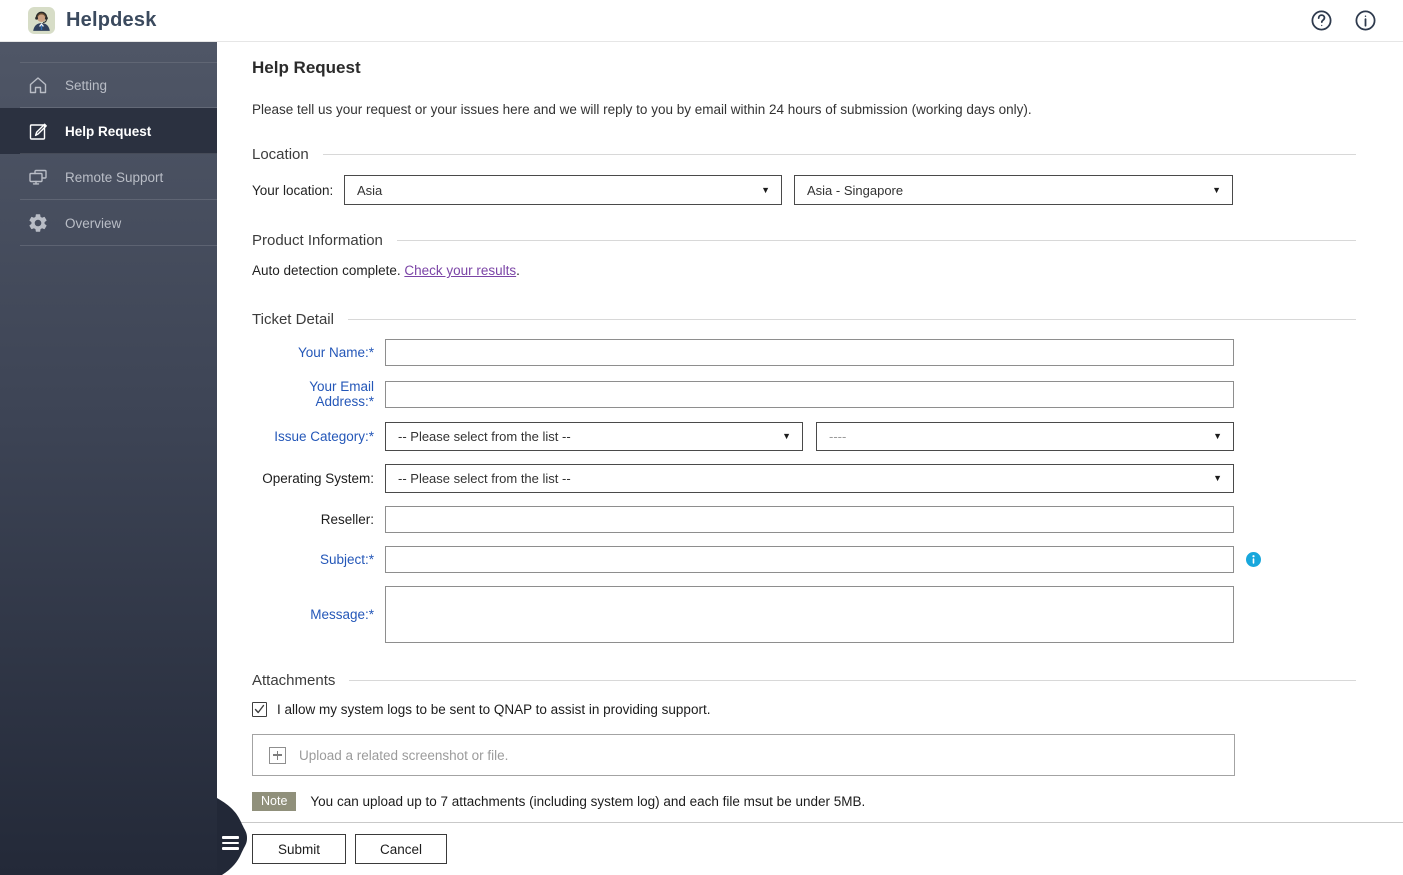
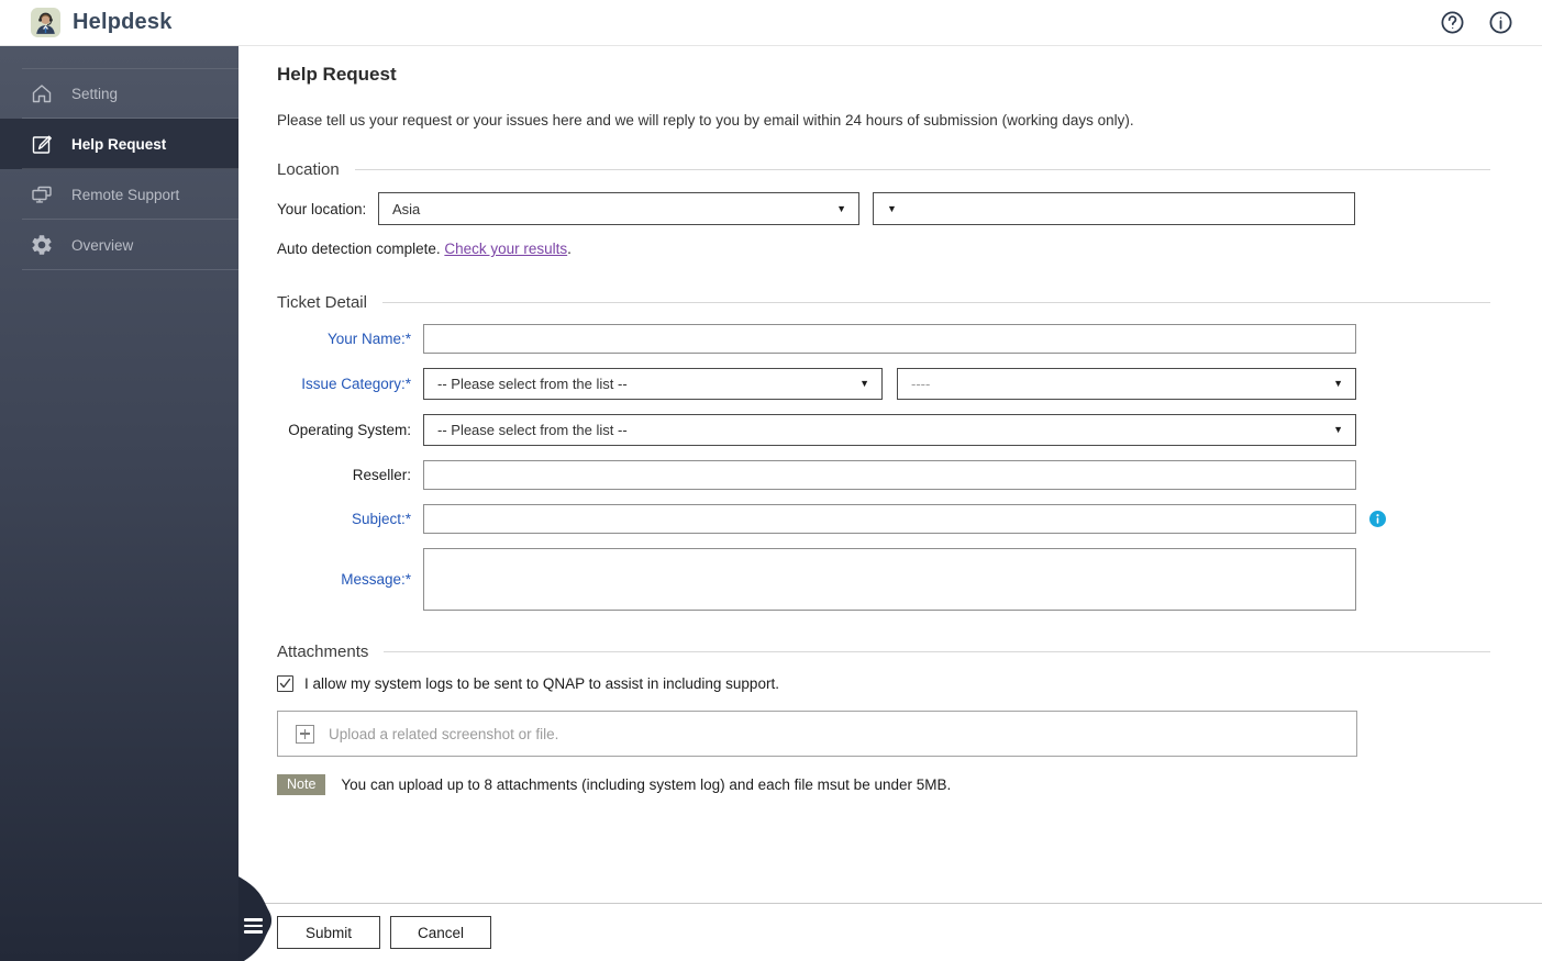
  Helpdesk
  Setting
  Help Request
  Remote Support
  Overview
  Help Request
  Please tell us your request or your issues here and we will reply to you by email within 24 hours of submission (working days only).
  Location
  Your location:
  Asia
  ▼
- Asia - Singapore
  ▼
- Product Information
  Auto detection complete. Check your results.
  Ticket Detail
  Your Name:*
- Your Email Address:*
  Issue Category:*
  -- Please select from the list --
  ▼
  ----
  ▼
  Operating System:
  -- Please select from the list --
  ▼
  Reseller:
  Subject:*
  Message:*
  Attachments
- I allow my system logs to be sent to QNAP to assist in providing support.
+ I allow my system logs to be sent to QNAP to assist in including support.
  Upload a related screenshot or file.
  Note
- You can upload up to 7 attachments (including system log) and each file msut be under 5MB.
+ You can upload up to 8 attachments (including system log) and each file msut be under 5MB.
  Submit
  Cancel
